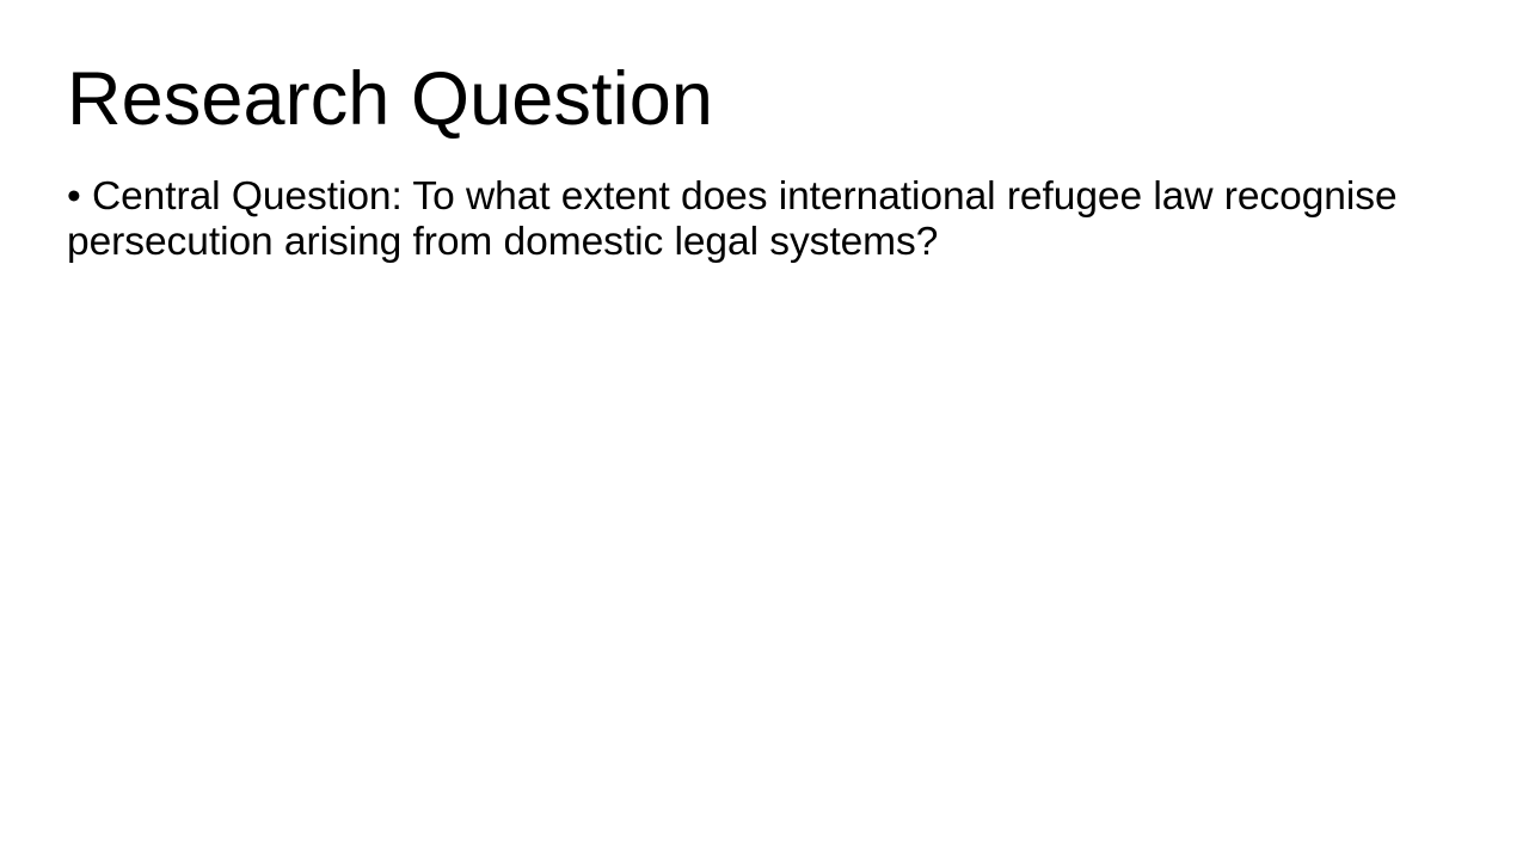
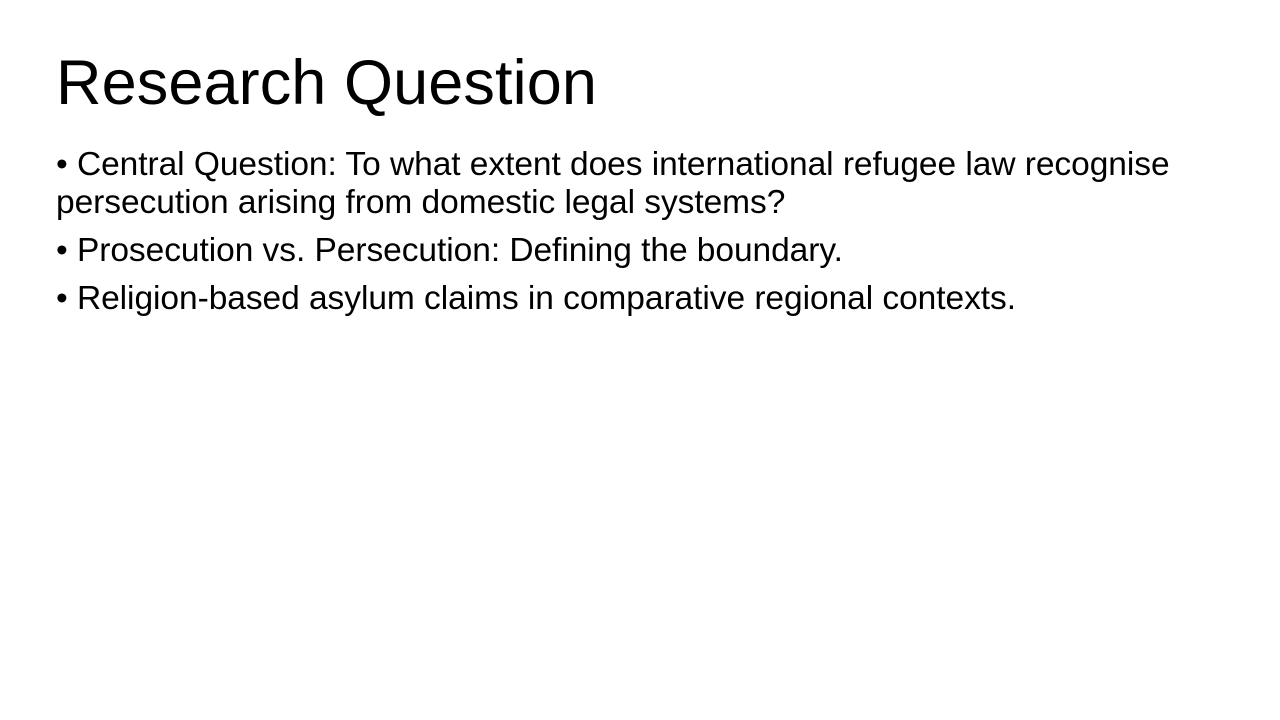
  Research Question
  • Central Question: To what extent does international refugee law recognise persecution arising from domestic legal systems?
+ • Prosecution vs. Persecution: Defining the boundary.
+ • Religion-based asylum claims in comparative regional contexts.
